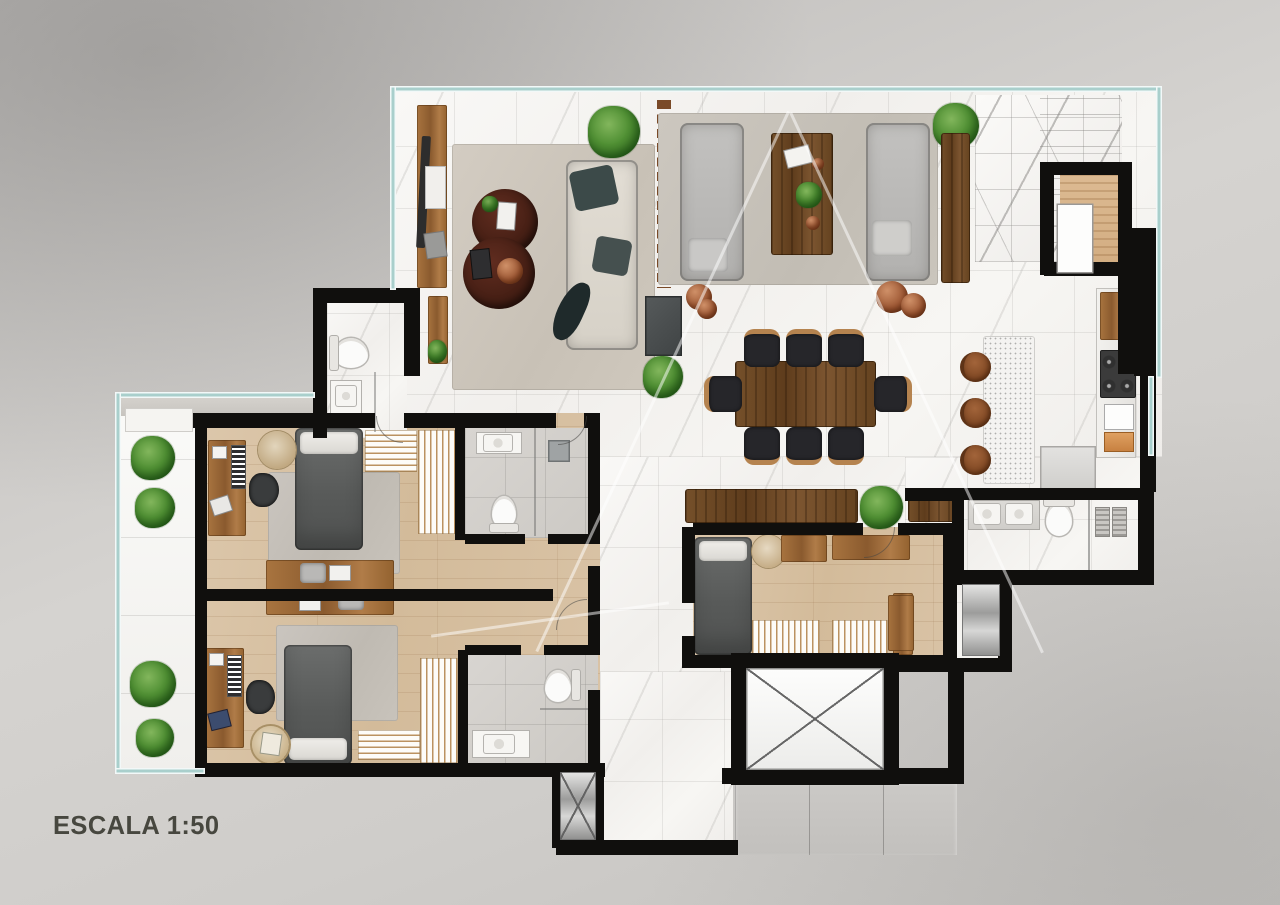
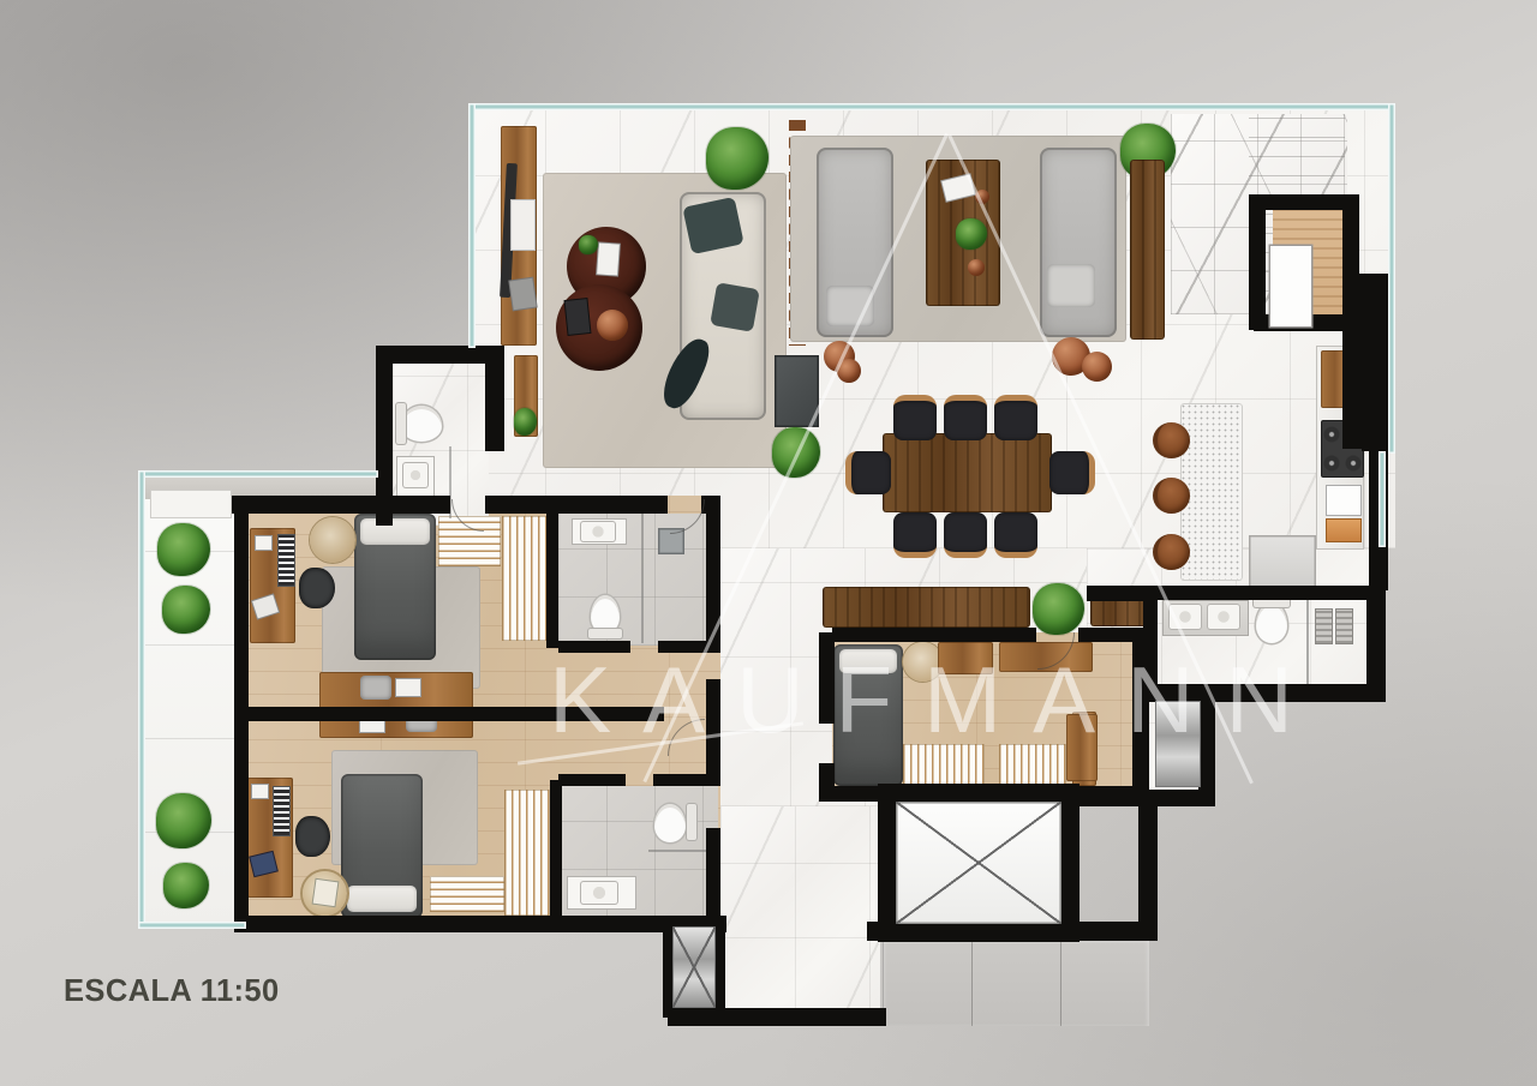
+ KAUFMANN
- ESCALA 1:50
+ ESCALA 11:50
